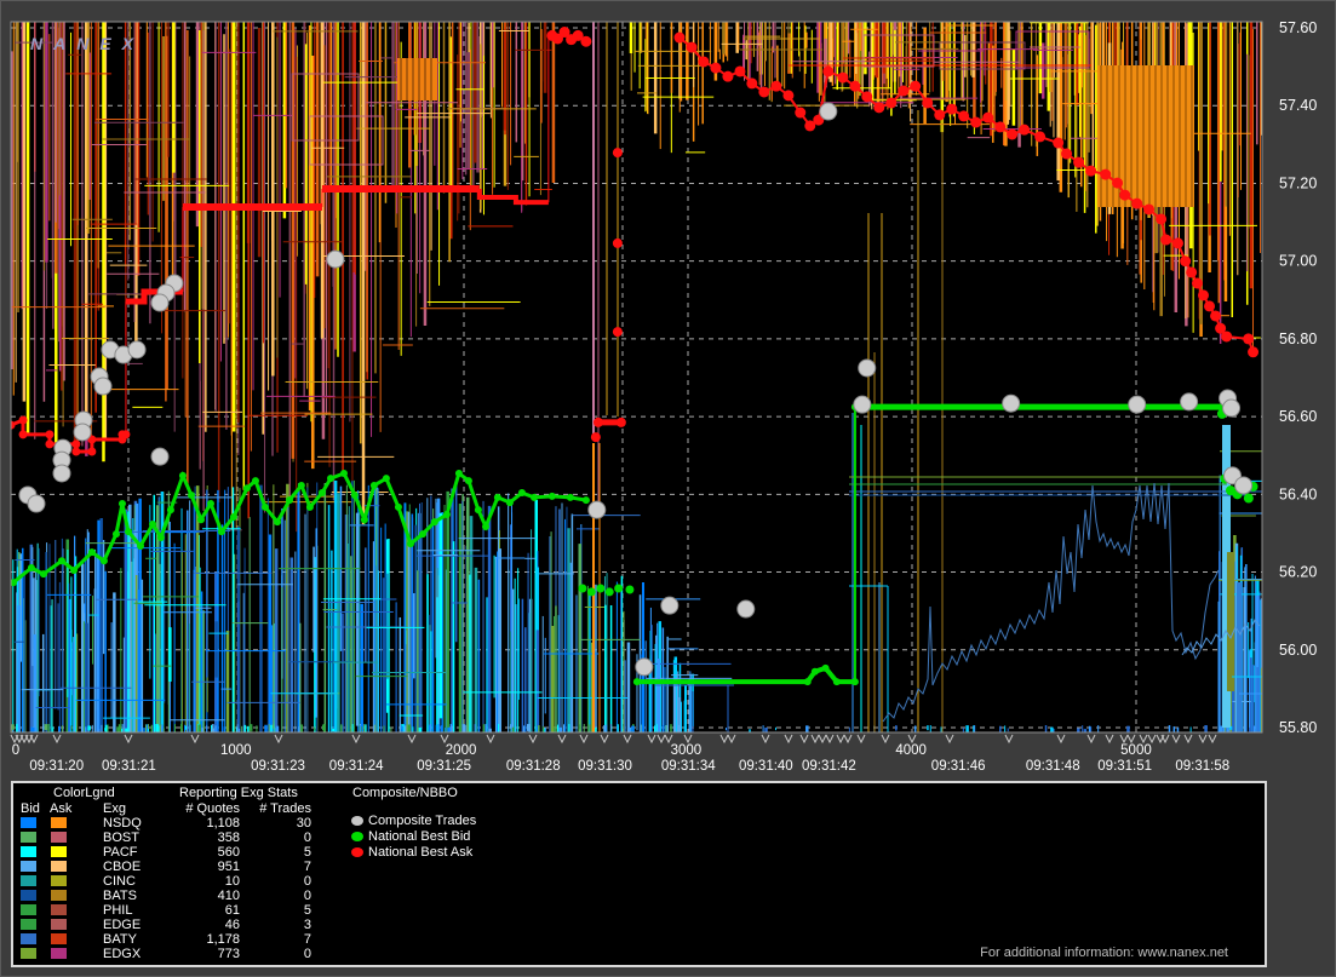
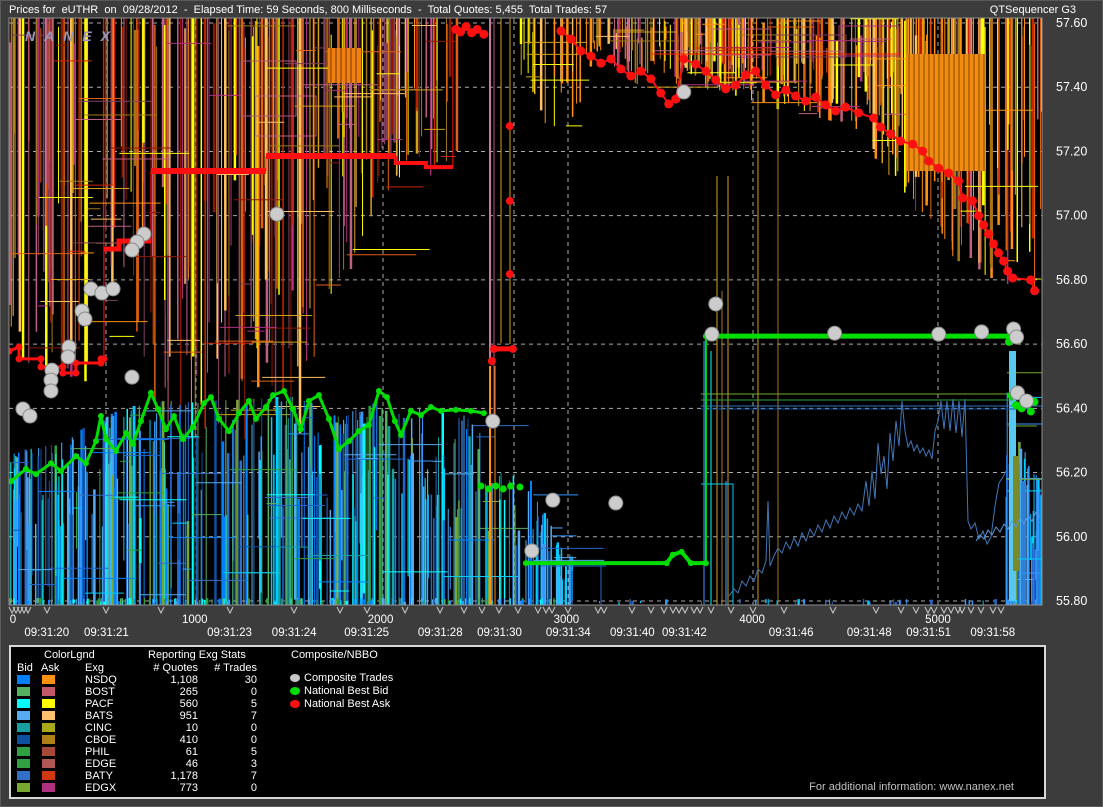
+ Prices for eUTHR on 09/28/2012 - Elapsed Time: 59 Seconds, 800 Milliseconds - Total Quotes: 5,455 Total Trades: 57
+ QTSequencer G3
  0
  1000
  2000
  3000
  4000
  5000
  09:31:20
  09:31:21
  09:31:23
  09:31:24
  09:31:25
  09:31:28
  09:31:30
  09:31:34
  09:31:40
  09:31:42
  09:31:46
  09:31:48
  09:31:51
  09:31:58
  57.60
  57.40
  57.20
  57.00
  56.80
  56.60
  56.40
  56.20
  56.00
  55.80
  NANEX
  ColorLgnd
  Reporting Exg Stats
  Bid
  Ask
  Exg
  # Quotes
  # Trades
  NSDQ
  1,108
  30
  BOST
- 358
+ 265
  0
  PACF
  560
  5
- CBOE
+ BATS
  951
  7
  CINC
  10
  0
- BATS
+ CBOE
  410
  0
  PHIL
  61
  5
  EDGE
  46
  3
  BATY
  1,178
  7
  EDGX
  773
  0
  Composite/NBBO
  Composite Trades
  National Best Bid
  National Best Ask
  For additional information: www.nanex.net
